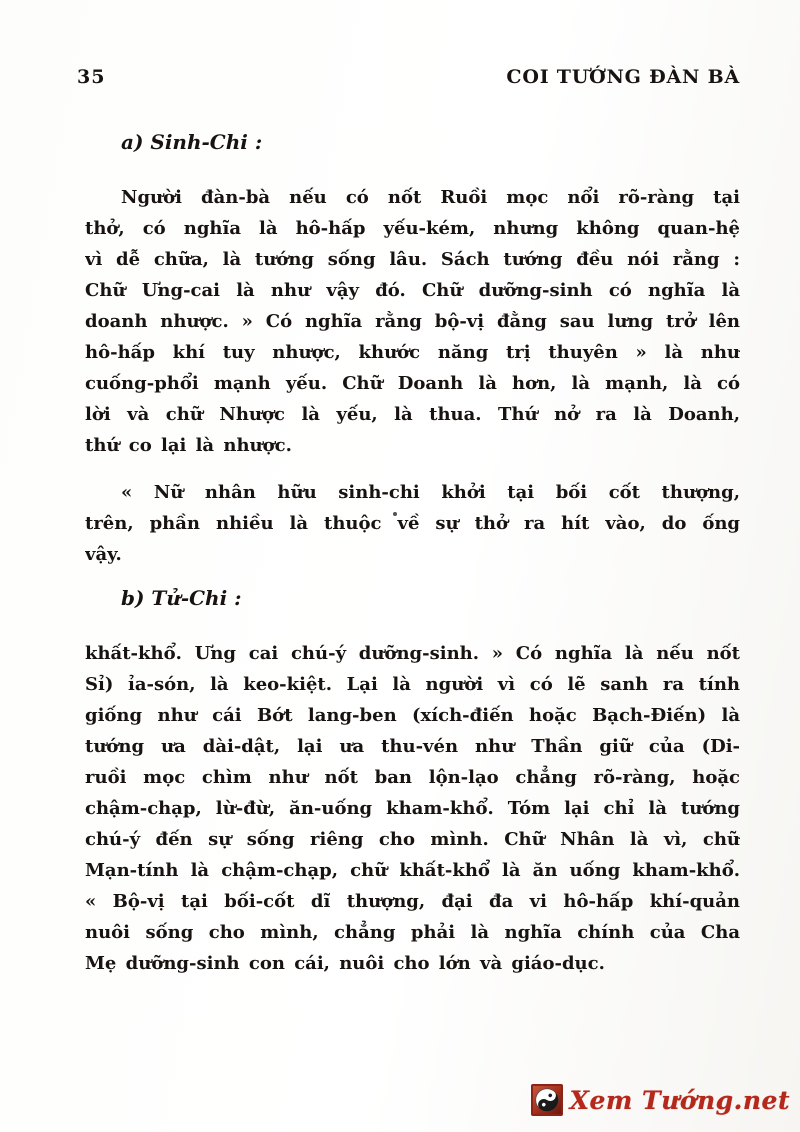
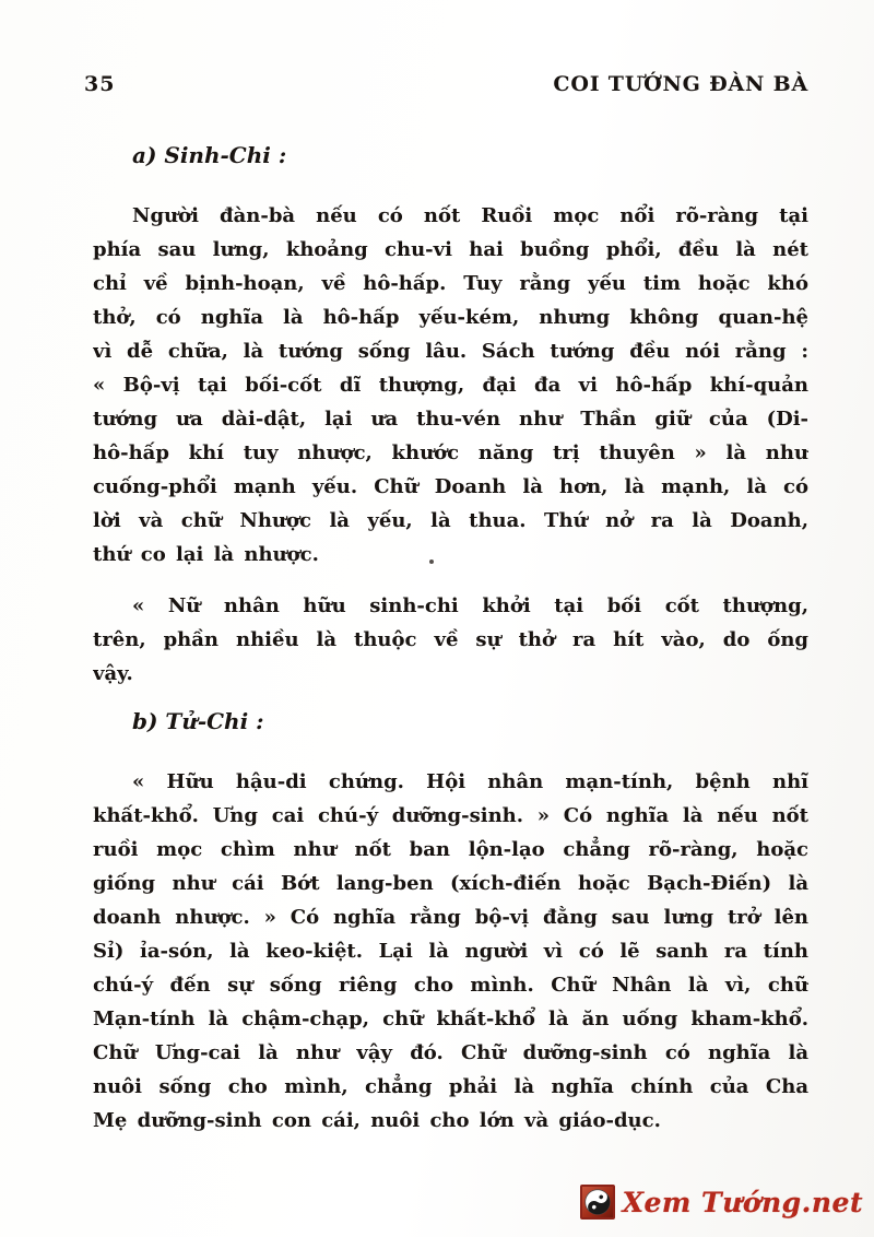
  35
  COI TƯỚNG ĐÀN BÀ
  a) Sinh-Chi :
  Người đàn-bà nếu có nốt Ruồi mọc nổi rõ-ràng tại
+ phía sau lưng, khoảng chu-vi hai buồng phổi, đều là nét
+ chỉ về bịnh-hoạn, về hô-hấp. Tuy rằng yếu tim hoặc khó
  thở, có nghĩa là hô-hấp yếu-kém, nhưng không quan-hệ
  vì dễ chữa, là tướng sống lâu. Sách tướng đều nói rằng :
- Chữ Ưng-cai là như vậy đó. Chữ dưỡng-sinh có nghĩa là
+ « Bộ-vị tại bối-cốt dĩ thượng, đại đa vi hô-hấp khí-quản
- doanh nhược. » Có nghĩa rằng bộ-vị đằng sau lưng trở lên
+ tướng ưa dài-dật, lại ưa thu-vén như Thần giữ của (Di-
  hô-hấp khí tuy nhược, khước năng trị thuyên » là như
  cuống-phổi mạnh yếu. Chữ Doanh là hơn, là mạnh, là có
  lời và chữ Nhược là yếu, là thua. Thứ nở ra là Doanh,
  thứ co lại là nhược.
  « Nữ nhân hữu sinh-chi khởi tại bối cốt thượng,
  trên, phần nhiều là thuộc về sự thở ra hít vào, do ống
  vậy.
  b) Tử-Chi :
+ « Hữu hậu-di chứng. Hội nhân mạn-tính, bệnh nhĩ
  khất-khổ. Ưng cai chú-ý dưỡng-sinh. » Có nghĩa là nếu nốt
- Sỉ) ỉa-són, là keo-kiệt. Lại là người vì có lẽ sanh ra tính
+ ruồi mọc chìm như nốt ban lộn-lạo chẳng rõ-ràng, hoặc
  giống như cái Bớt lang-ben (xích-điến hoặc Bạch-Điến) là
- tướng ưa dài-dật, lại ưa thu-vén như Thần giữ của (Di-
+ doanh nhược. » Có nghĩa rằng bộ-vị đằng sau lưng trở lên
- ruồi mọc chìm như nốt ban lộn-lạo chẳng rõ-ràng, hoặc
+ Sỉ) ỉa-són, là keo-kiệt. Lại là người vì có lẽ sanh ra tính
- chậm-chạp, lừ-đừ, ăn-uống kham-khổ. Tóm lại chỉ là tướng
  chú-ý đến sự sống riêng cho mình. Chữ Nhân là vì, chữ
  Mạn-tính là chậm-chạp, chữ khất-khổ là ăn uống kham-khổ.
- « Bộ-vị tại bối-cốt dĩ thượng, đại đa vi hô-hấp khí-quản
+ Chữ Ưng-cai là như vậy đó. Chữ dưỡng-sinh có nghĩa là
  nuôi sống cho mình, chẳng phải là nghĩa chính của Cha
  Mẹ dưỡng-sinh con cái, nuôi cho lớn và giáo-dục.
  Xem Tướng.net
